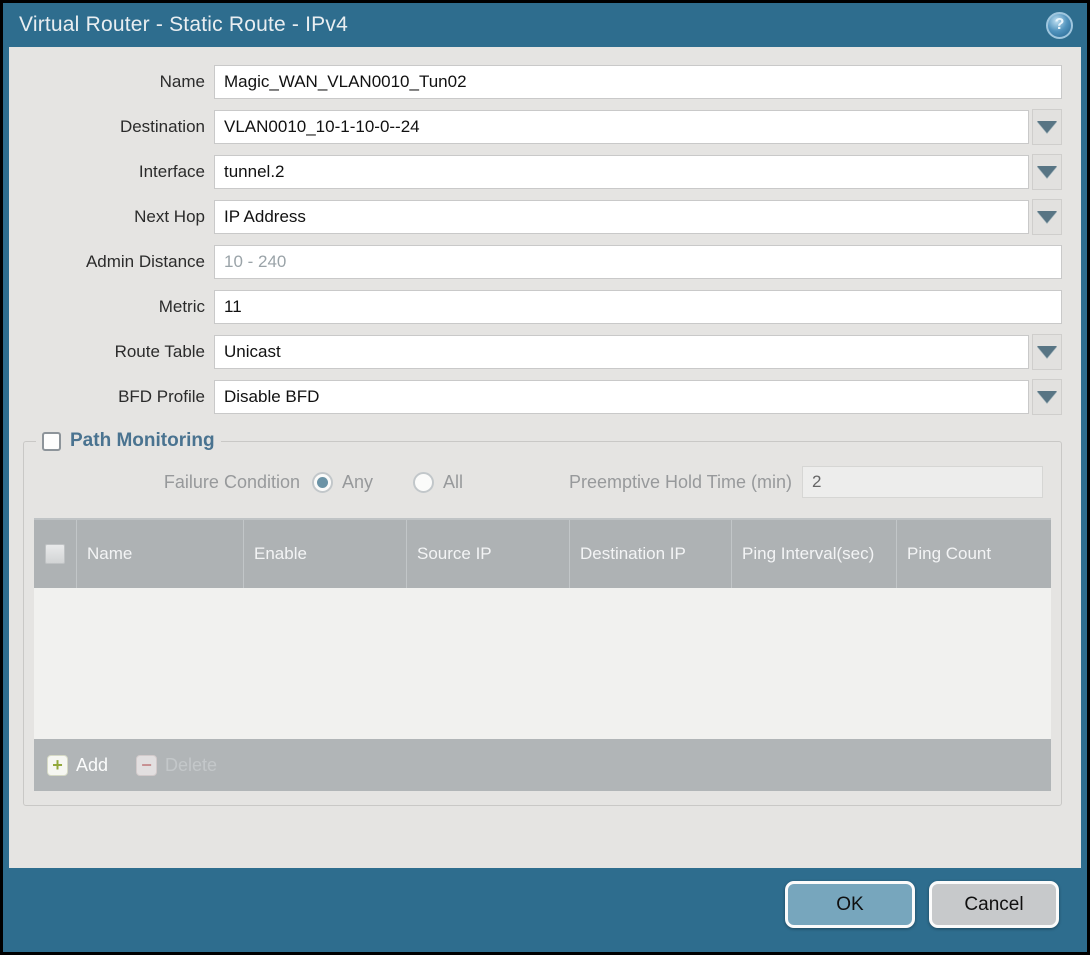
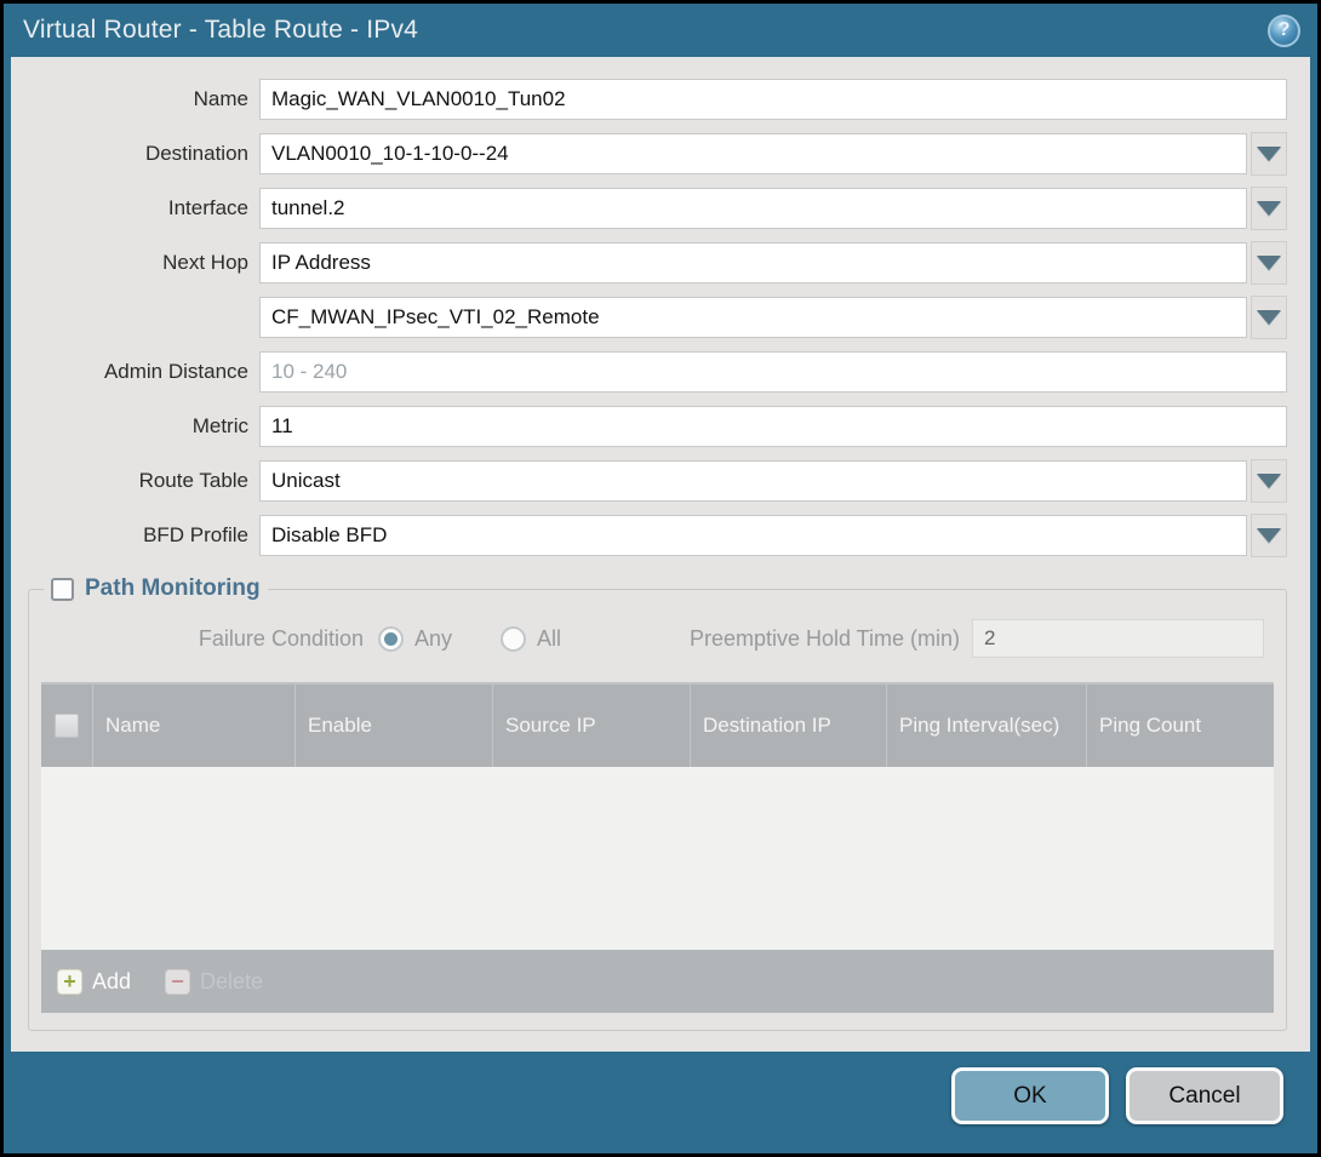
- Virtual Router - Static Route - IPv4
+ Virtual Router - Table Route - IPv4
  ?
  Name
  Magic_WAN_VLAN0010_Tun02
  Destination
  VLAN0010_10-1-10-0--24
  Interface
  tunnel.2
  Next Hop
  IP Address
+ CF_MWAN_IPsec_VTI_02_Remote
  Admin Distance
  10 - 240
  Metric
  11
  Route Table
  Unicast
  BFD Profile
  Disable BFD
  Path Monitoring
  Failure Condition
  Any
  All
  Preemptive Hold Time (min)
  2
  Name
  Enable
  Source IP
  Destination IP
  Ping Interval(sec)
  Ping Count
  +
  Add
  −
  OK
  Cancel
